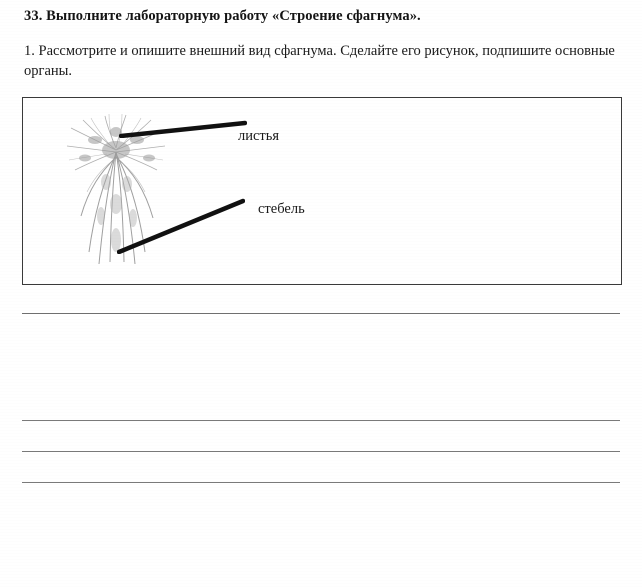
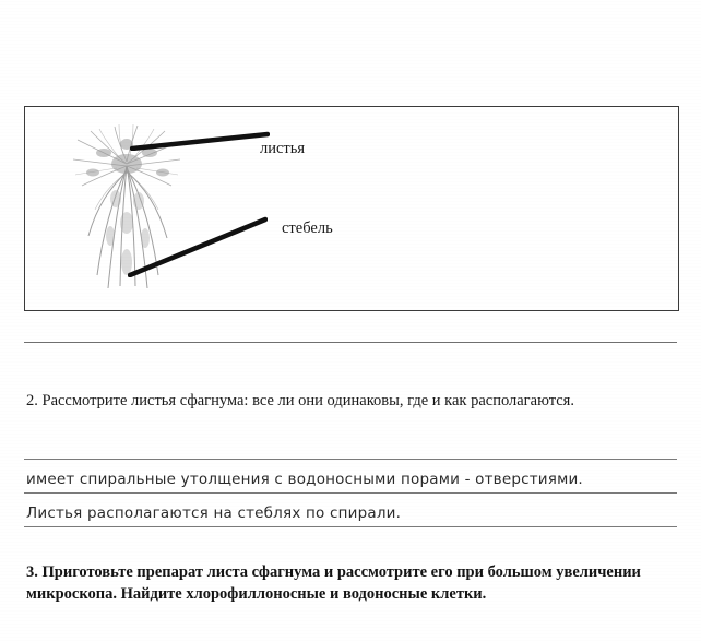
- 33. Выполните лабораторную работу «Строение сфагнума».
- 1. Рассмотрите и опишите внешний вид сфагнума. Сделайте его рисунок, подпишите основные органы.
  листья
  стебель
+ 2. Рассмотрите листья сфагнума: все ли они одинаковы, где и как располагаются.
+ имеет спиральные утолщения с водоносными порами - отверстиями.
+ Листья располагаются на стеблях по спирали.
+ 3. Приготовьте препарат листа сфагнума и рассмотрите его при большом увеличении микроскопа. Найдите хлорофиллоносные и водоносные клетки.
